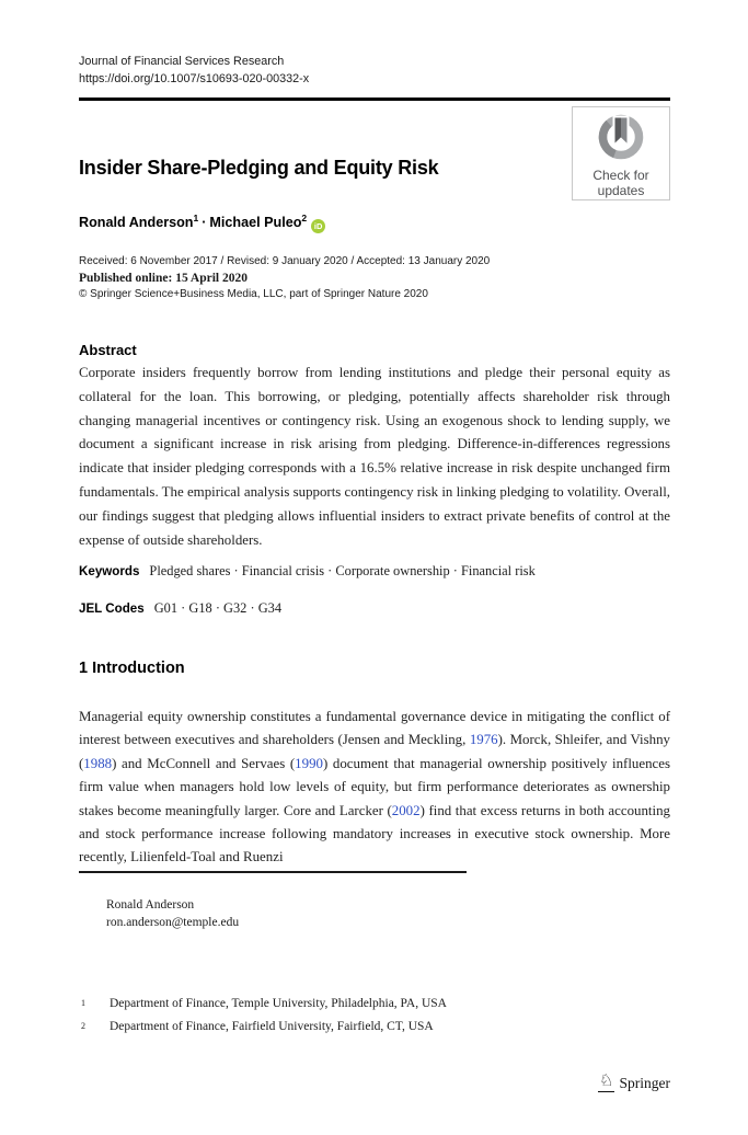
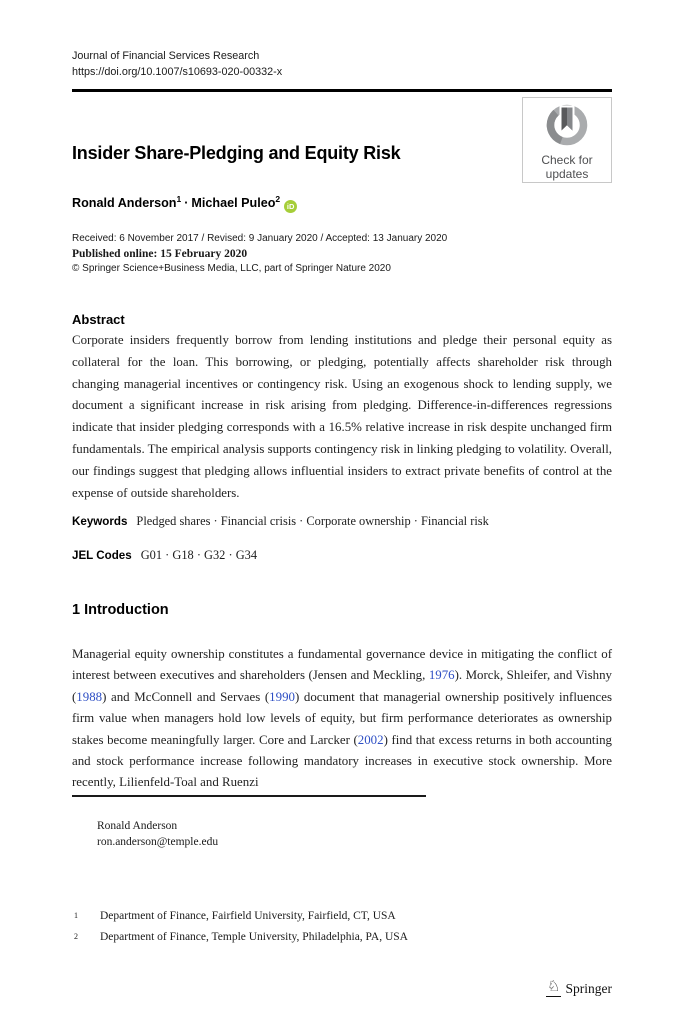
  Journal of Financial Services Research
  https://doi.org/10.1007/s10693-020-00332-x
  Check for
  updates
  Insider Share-Pledging and Equity Risk
  Ronald Anderson1 · Michael Puleo2iD
  Received: 6 November 2017 / Revised: 9 January 2020 / Accepted: 13 January 2020
- Published online: 15 April 2020
+ Published online: 15 February 2020
  © Springer Science+Business Media, LLC, part of Springer Nature 2020
  Abstract
  Corporate insiders frequently borrow from lending institutions and pledge their personal equity as collateral for the loan. This borrowing, or pledging, potentially affects shareholder risk through changing managerial incentives or contingency risk. Using an exogenous shock to lending supply, we document a significant increase in risk arising from pledging. Difference-in-differences regressions indicate that insider pledging corresponds with a 16.5% relative increase in risk despite unchanged firm fundamentals. The empirical analysis supports contingency risk in linking pledging to volatility. Overall, our findings suggest that pledging allows influential insiders to extract private benefits of control at the expense of outside shareholders.
  Keywords
  Pledged shares · Financial crisis · Corporate ownership · Financial risk
  JEL Codes
  G01 · G18 · G32 · G34
  1 Introduction
  Managerial equity ownership constitutes a fundamental governance device in mitigating the conflict of interest between executives and shareholders (Jensen and Meckling, 1976). Morck, Shleifer, and Vishny (1988) and McConnell and Servaes (1990) document that managerial ownership positively influences firm value when managers hold low levels of equity, but firm performance deteriorates as ownership stakes become meaningfully larger. Core and Larcker (2002) find that excess returns in both accounting and stock performance increase following mandatory increases in executive stock ownership. More recently, Lilienfeld-Toal and Ruenzi
  Ronald Anderson
  ron.anderson@temple.edu
  1
- Department of Finance, Temple University, Philadelphia, PA, USA
+ Department of Finance, Fairfield University, Fairfield, CT, USA
  2
- Department of Finance, Fairfield University, Fairfield, CT, USA
+ Department of Finance, Temple University, Philadelphia, PA, USA
  ♘
  Springer
